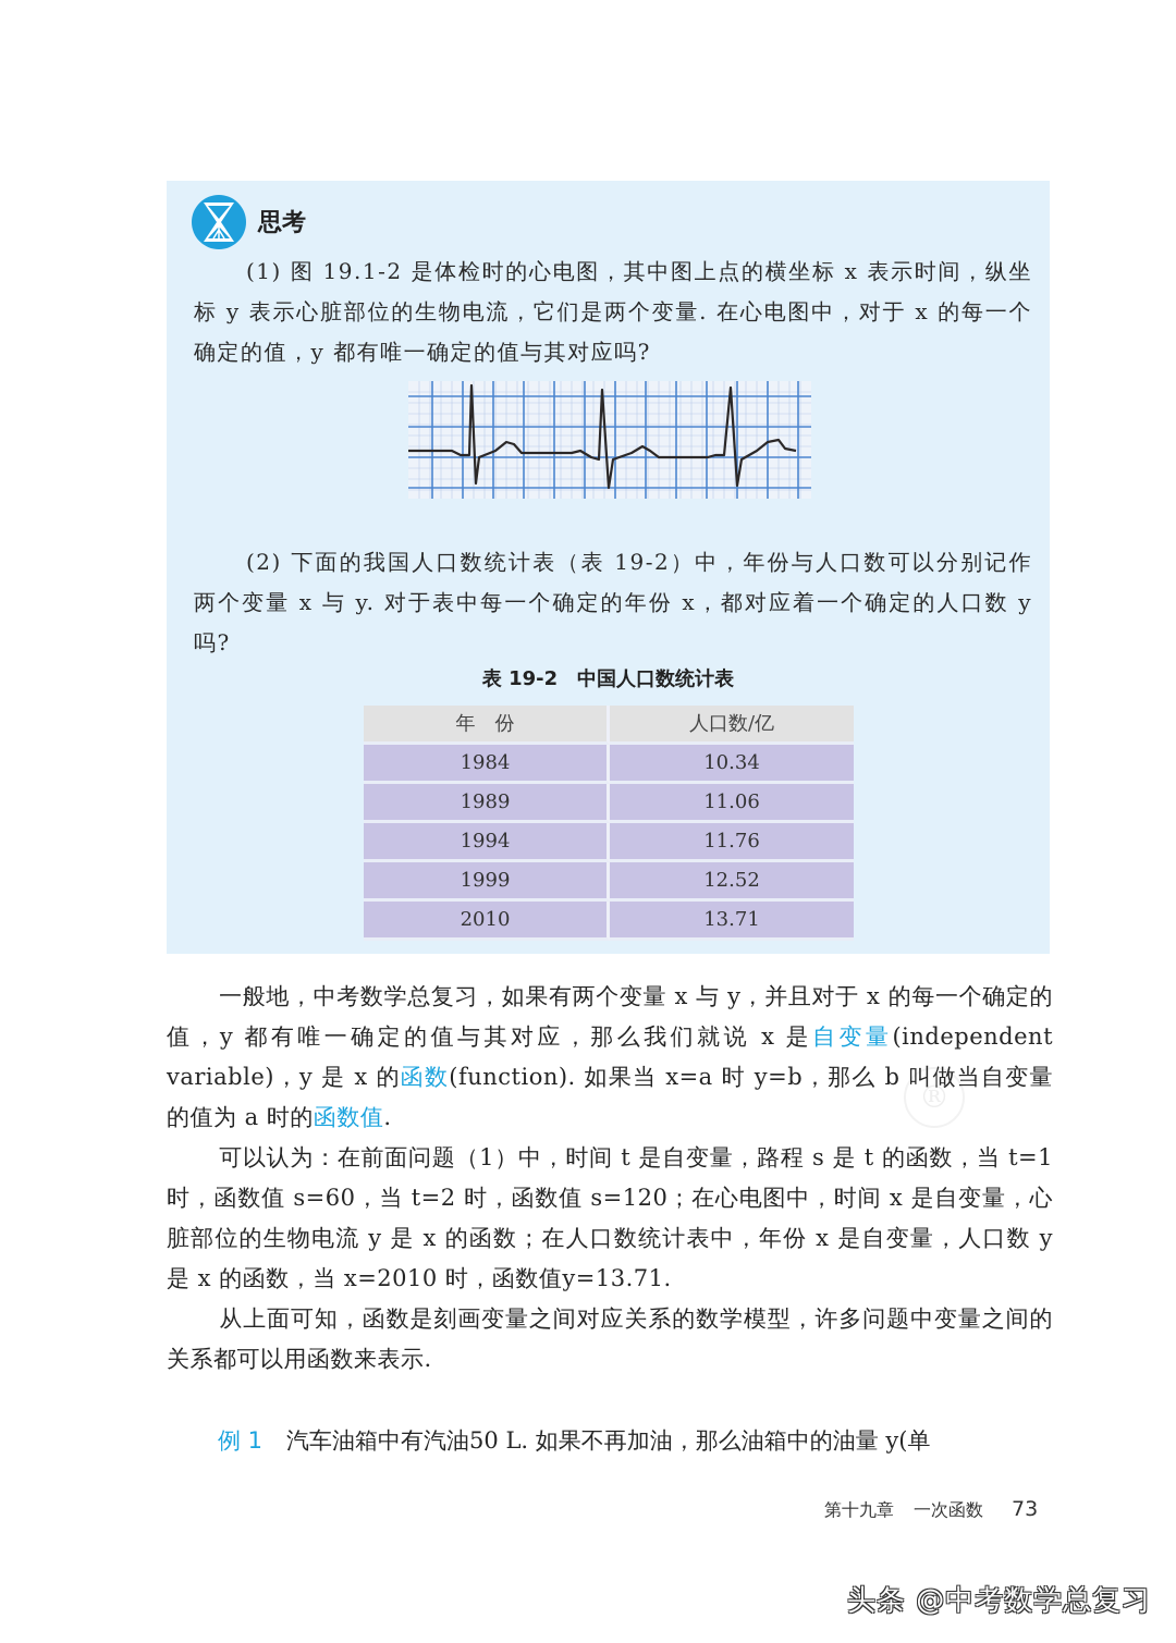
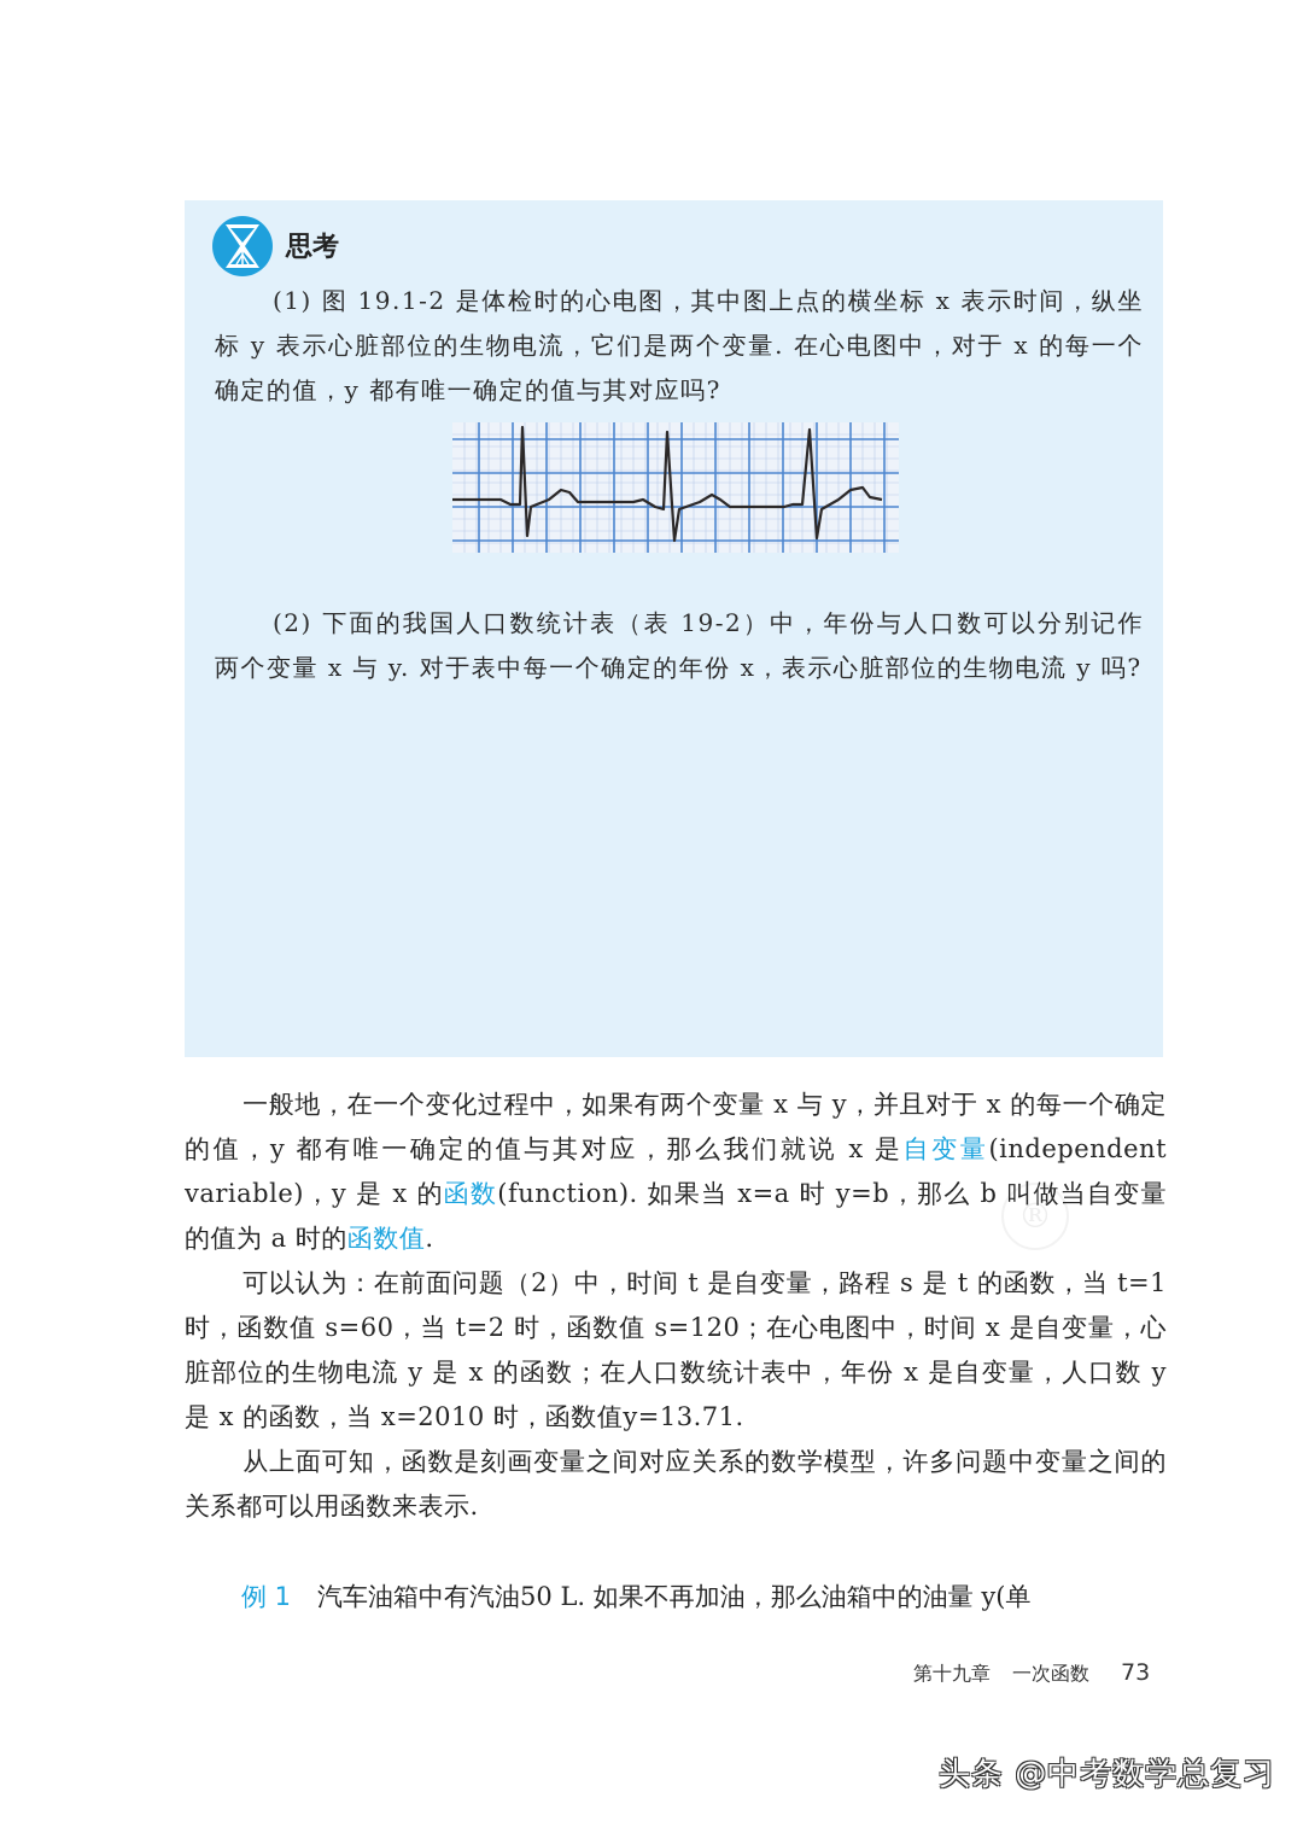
  思考
  (1) 图 19.1-2 是体检时的心电图，其中图上点的横坐标 x 表示时间，纵坐标 y 表示心脏部位的生物电流，它们是两个变量. 在心电图中，对于 x 的每一个确定的值，y 都有唯一确定的值与其对应吗?
- (2) 下面的我国人口数统计表（表 19-2）中，年份与人口数可以分别记作两个变量 x 与 y. 对于表中每一个确定的年份 x，都对应着一个确定的人口数 y 吗?
+ (2) 下面的我国人口数统计表（表 19-2）中，年份与人口数可以分别记作两个变量 x 与 y. 对于表中每一个确定的年份 x，表示心脏部位的生物电流 y 吗?
- 表 19-2 中国人口数统计表
- 年 份	人口数/亿
- 1984	10.34
- 1989	11.06
- 1994	11.76
- 1999	12.52
- 2010	13.71
  ®
- 一般地，中考数学总复习，如果有两个变量 x 与 y，并且对于 x 的每一个确定的值，y 都有唯一确定的值与其对应，那么我们就说 x 是自变量(independent variable)，y 是 x 的函数(function). 如果当 x=a 时 y=b，那么 b 叫做当自变量的值为 a 时的函数值.
+ 一般地，在一个变化过程中，如果有两个变量 x 与 y，并且对于 x 的每一个确定的值，y 都有唯一确定的值与其对应，那么我们就说 x 是自变量(independent variable)，y 是 x 的函数(function). 如果当 x=a 时 y=b，那么 b 叫做当自变量的值为 a 时的函数值.
- 可以认为：在前面问题（1）中，时间 t 是自变量，路程 s 是 t 的函数，当 t=1时，函数值 s=60，当 t=2 时，函数值 s=120；在心电图中，时间 x 是自变量，心脏部位的生物电流 y 是 x 的函数；在人口数统计表中，年份 x 是自变量，人口数 y 是 x 的函数，当 x=2010 时，函数值y=13.71.
+ 可以认为：在前面问题（2）中，时间 t 是自变量，路程 s 是 t 的函数，当 t=1时，函数值 s=60，当 t=2 时，函数值 s=120；在心电图中，时间 x 是自变量，心脏部位的生物电流 y 是 x 的函数；在人口数统计表中，年份 x 是自变量，人口数 y 是 x 的函数，当 x=2010 时，函数值y=13.71.
  从上面可知，函数是刻画变量之间对应关系的数学模型，许多问题中变量之间的关系都可以用函数来表示.
  例 1 汽车油箱中有汽油50 L. 如果不再加油，那么油箱中的油量 y(单
  第十九章 一次函数 73
  头条 @中考数学总复习
